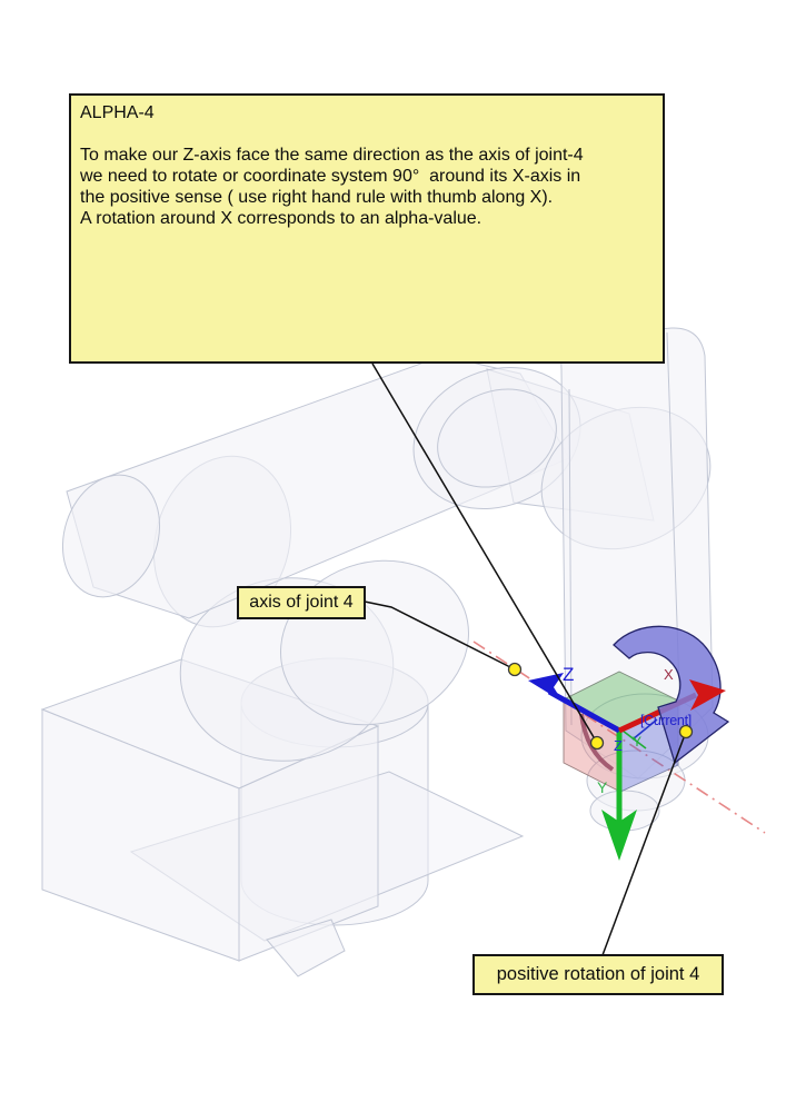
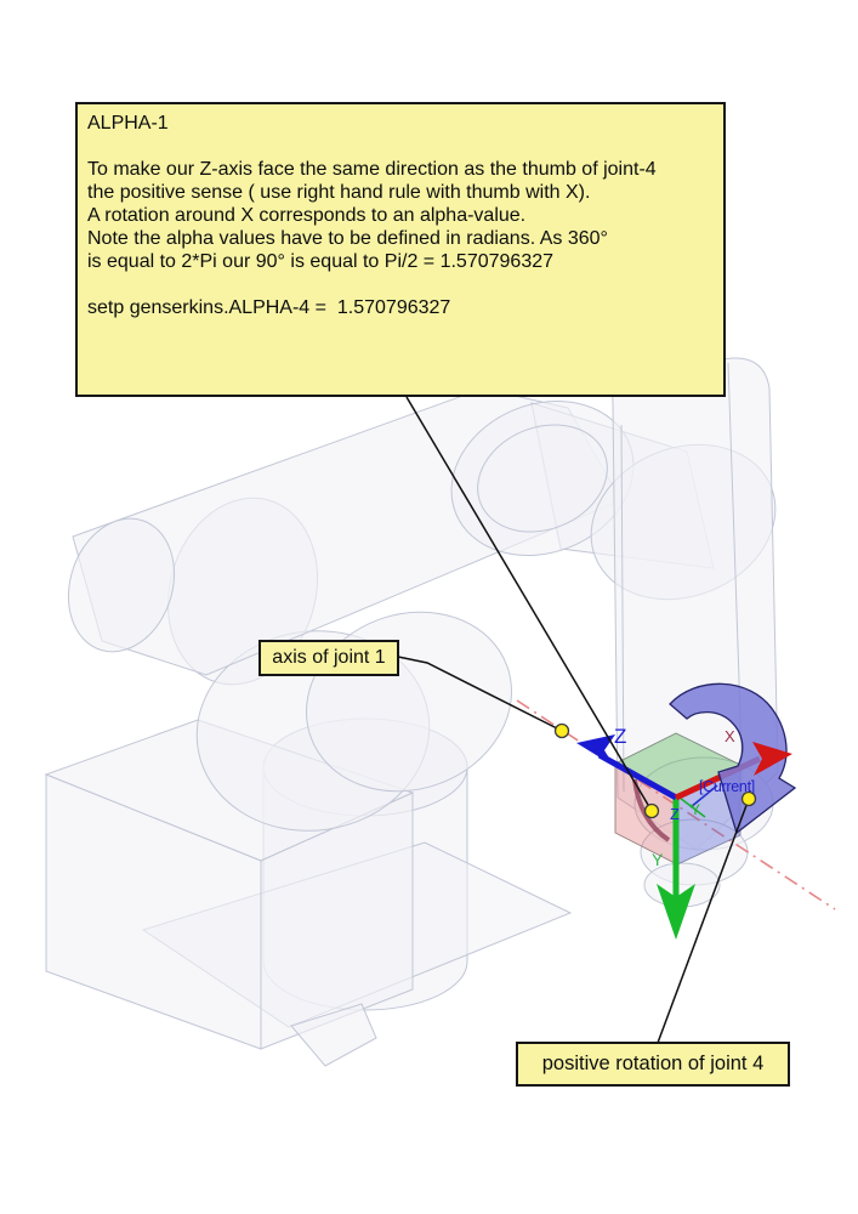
- ALPHA-4
+ ALPHA-1
- To make our Z-axis face the same direction as the axis of joint-4
+ To make our Z-axis face the same direction as the thumb of joint-4
- we need to rotate or coordinate system 90° around its X-axis in
- the positive sense ( use right hand rule with thumb along X).
+ the positive sense ( use right hand rule with thumb with X).
  A rotation around X corresponds to an alpha-value.
+ Note the alpha values have to be defined in radians. As 360°
+ is equal to 2*Pi our 90° is equal to Pi/2 = 1.570796327
+ setp genserkins.ALPHA-4 = 1.570796327
- axis of joint 4
+ axis of joint 1
  positive rotation of joint 4
  Z
  X
  Y
  Z
  Y
  [Current]
